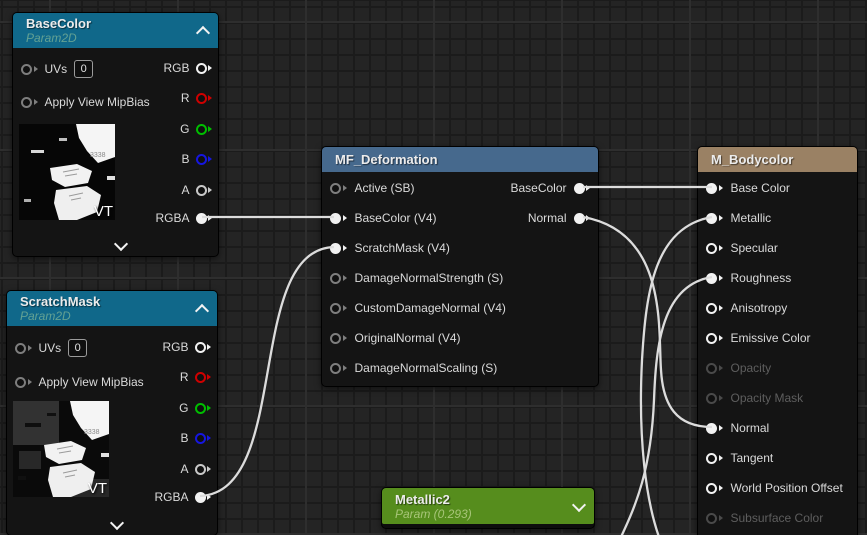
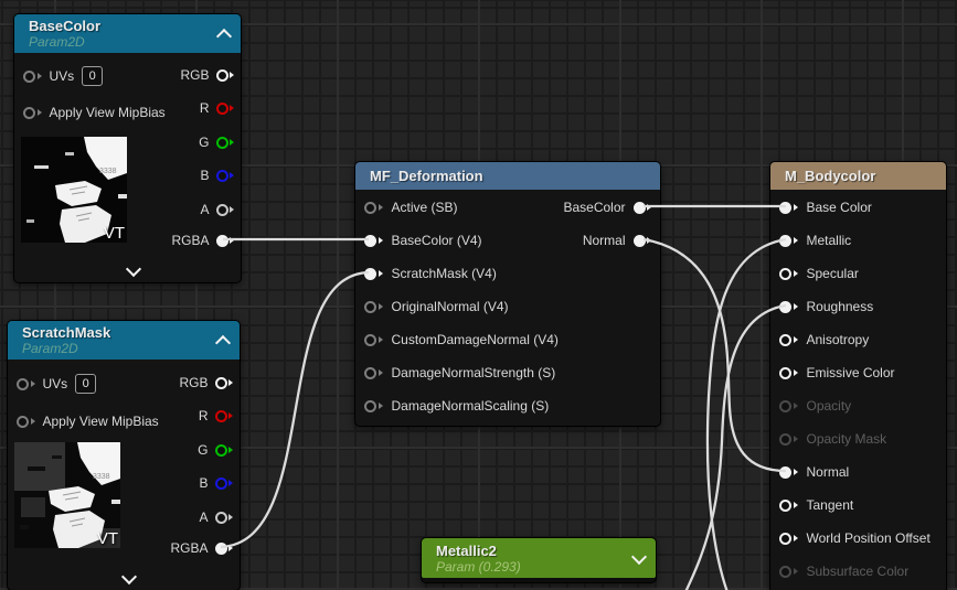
  BaseColor
  Param2D
  UVs
  0
  Apply View MipBias
  RGB
  R
  G
  B
  A
  RGBA
  VT
  ScratchMask
  Param2D
  UVs
  0
  Apply View MipBias
  RGB
  R
  G
  B
  A
  RGBA
  VT
  MF_Deformation
  Active (SB)
  BaseColor (V4)
  ScratchMask (V4)
- DamageNormalStrength (S)
+ OriginalNormal (V4)
  CustomDamageNormal (V4)
- OriginalNormal (V4)
+ DamageNormalStrength (S)
  DamageNormalScaling (S)
  BaseColor
  Normal
  M_Bodycolor
  Base Color
  Metallic
  Specular
  Roughness
  Anisotropy
  Emissive Color
  Opacity
  Opacity Mask
  Normal
  Tangent
  World Position Offset
  Subsurface Color
  Metallic2
  Param (0.293)
